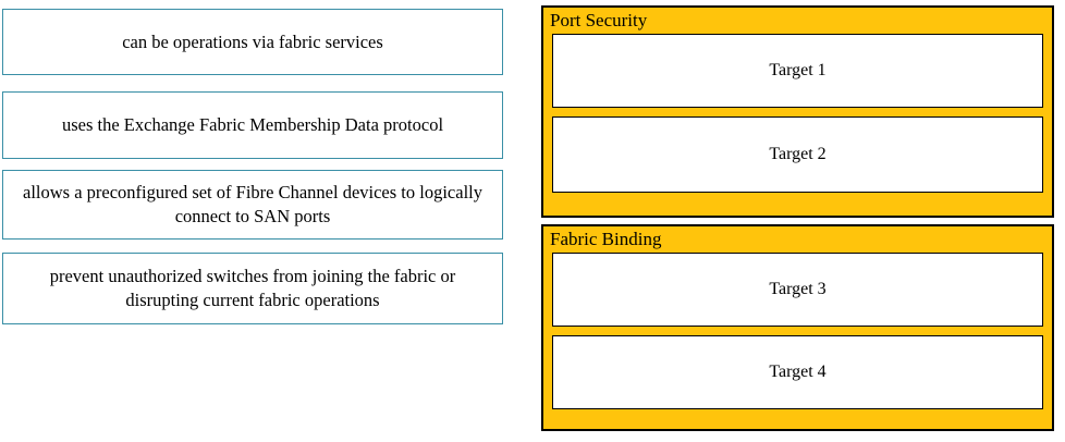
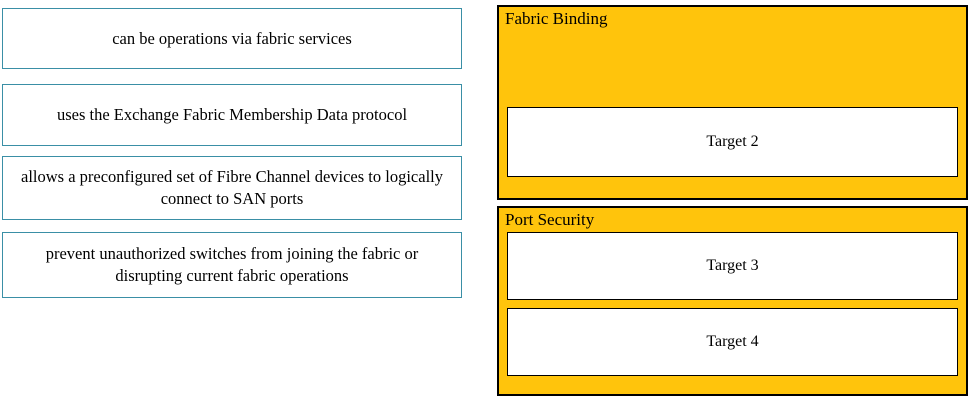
  can be operations via fabric services
  uses the Exchange Fabric Membership Data protocol
  allows a preconfigured set of Fibre Channel devices to logically connect to SAN ports
  prevent unauthorized switches from joining the fabric or disrupting current fabric operations
- Port Security
+ Fabric Binding
- Target 1
  Target 2
- Fabric Binding
+ Port Security
  Target 3
  Target 4
